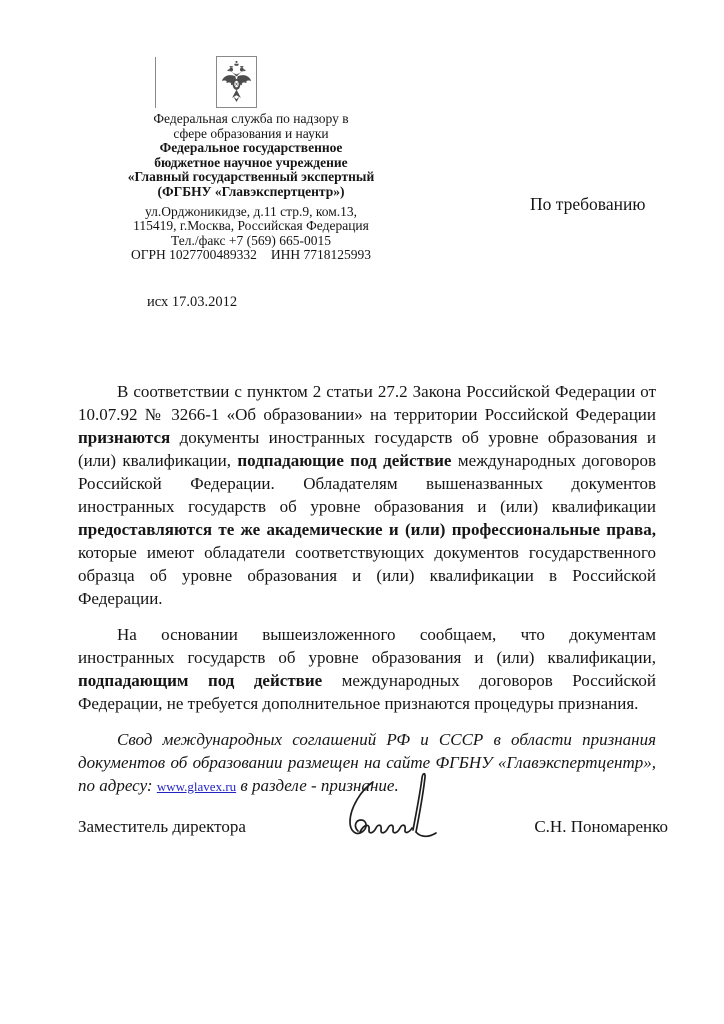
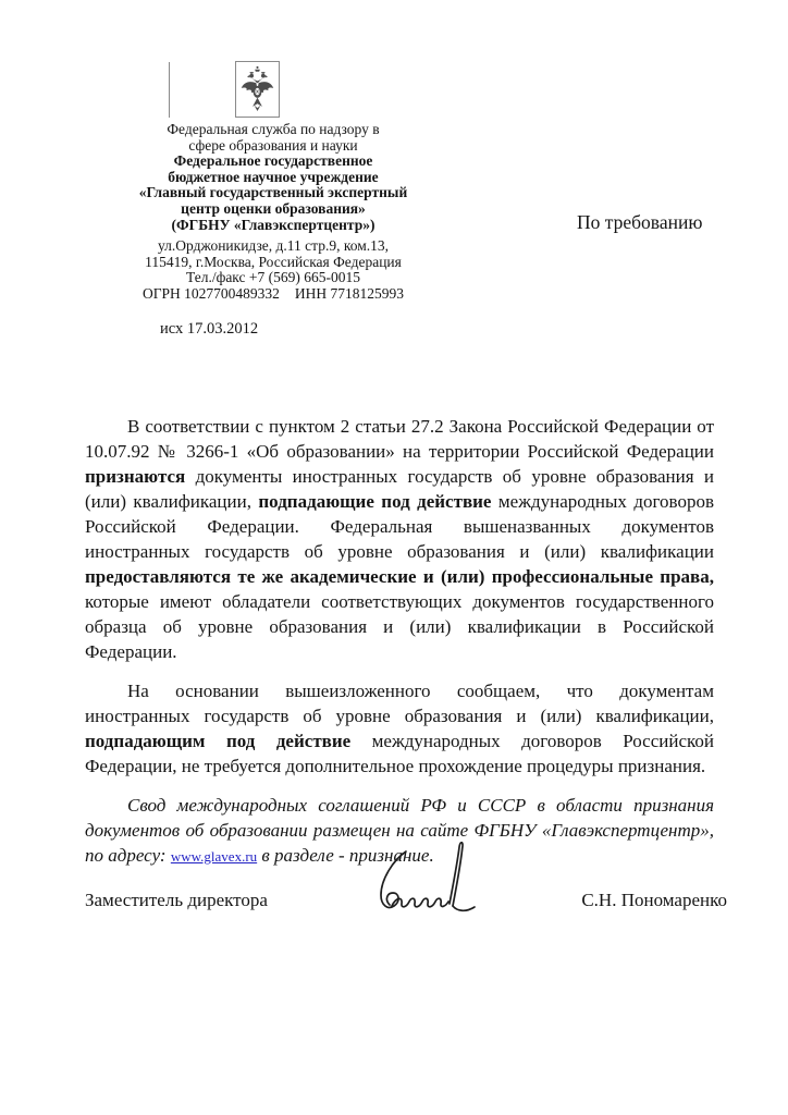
  Федеральная служба по надзору в
  сфере образования и науки
  Федеральное государственное
  бюджетное научное учреждение
  «Главный государственный экспертный
+ центр оценки образования»
  (ФГБНУ «Главэкспертцентр»)
  ул.Орджоникидзе, д.11 стр.9, ком.13,
  115419, г.Москва, Российская Федерация
  Тел./факс +7 (569) 665-0015
  ОГРН 1027700489332 ИНН 7718125993
  По требованию
  исх 17.03.2012
- В соответствии с пунктом 2 статьи 27.2 Закона Российской Федерации от 10.07.92 № 3266-1 «Об образовании» на территории Российской Федерации признаются документы иностранных государств об уровне образования и (или) квалификации, подпадающие под действие международных договоров Российской Федерации. Обладателям вышеназванных документов иностранных государств об уровне образования и (или) квалификации предоставляются те же академические и (или) профессиональные права, которые имеют обладатели соответствующих документов государственного образца об уровне образования и (или) квалификации в Российской Федерации.
+ В соответствии с пунктом 2 статьи 27.2 Закона Российской Федерации от 10.07.92 № 3266-1 «Об образовании» на территории Российской Федерации признаются документы иностранных государств об уровне образования и (или) квалификации, подпадающие под действие международных договоров Российской Федерации. Федеральная вышеназванных документов иностранных государств об уровне образования и (или) квалификации предоставляются те же академические и (или) профессиональные права, которые имеют обладатели соответствующих документов государственного образца об уровне образования и (или) квалификации в Российской Федерации.
- На основании вышеизложенного сообщаем, что документам иностранных государств об уровне образования и (или) квалификации, подпадающим под действие международных договоров Российской Федерации, не требуется дополнительное признаются процедуры признания.
+ На основании вышеизложенного сообщаем, что документам иностранных государств об уровне образования и (или) квалификации, подпадающим под действие международных договоров Российской Федерации, не требуется дополнительное прохождение процедуры признания.
  Свод международных соглашений РФ и СССР в области признания документов об образовании размещен на сайте ФГБНУ «Главэкспертцентр», по адресу: www.glavex.ru в разделе - признание.
  Заместитель директора
  С.Н. Пономаренко
